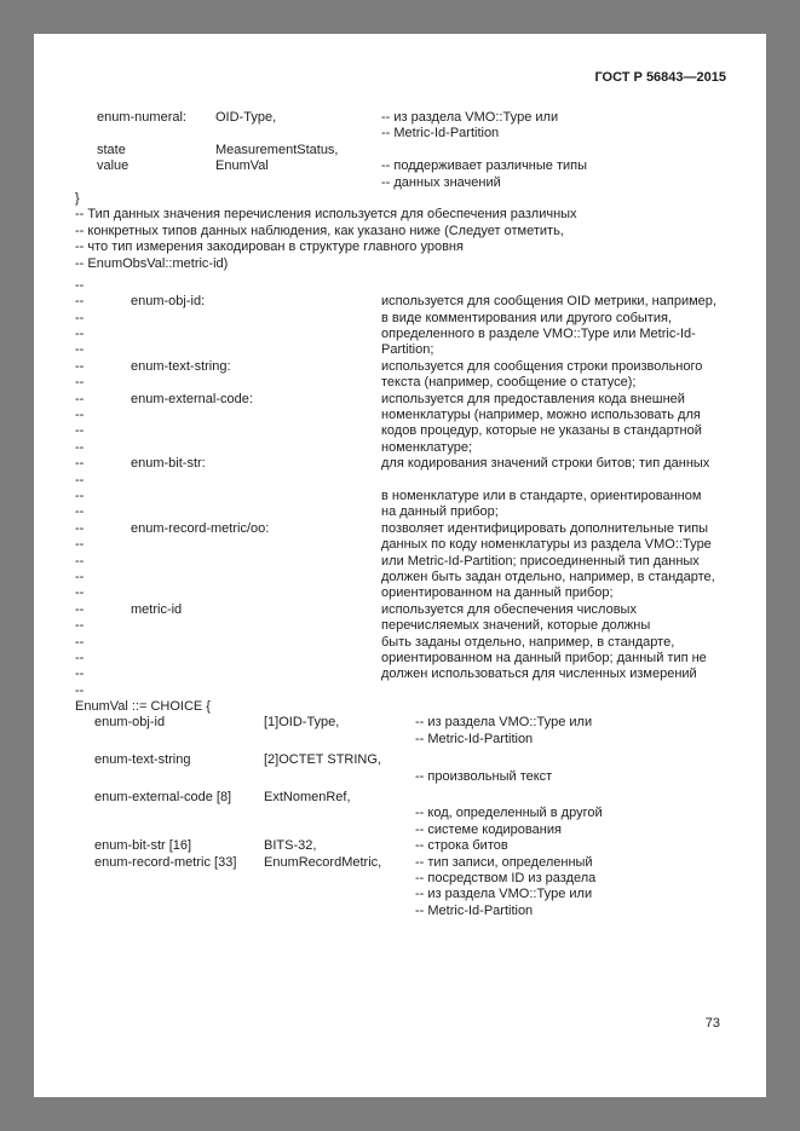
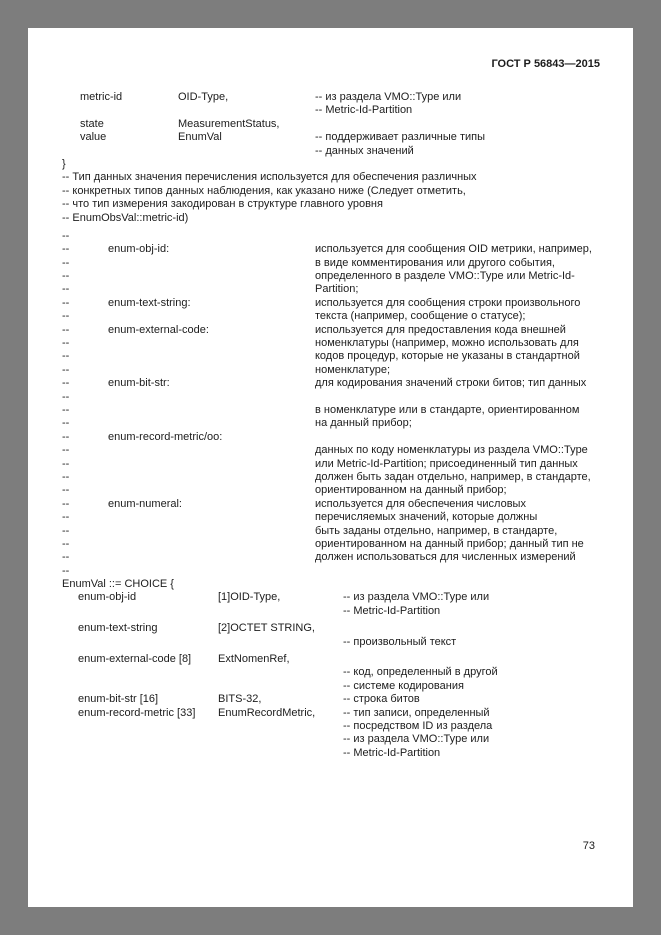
  ГОСТ Р 56843—2015
- enum-numeral:
+ metric-id
  OID-Type,
  -- из раздела VMO::Type или
  -- Metric-Id-Partition
  state
  MeasurementStatus,
  value
  EnumVal
  -- поддерживает различные типы
  -- данных значений
  }
  -- Тип данных значения перечисления используется для обеспечения различных
  -- конкретных типов данных наблюдения, как указано ниже (Следует отметить,
  -- что тип измерения закодирован в структуре главного уровня
  -- EnumObsVal::metric-id)
  --
  --
  enum-obj-id:
  используется для сообщения OID метрики, например,
  --
  в виде комментирования или другого события,
  --
  определенного в разделе VMO::Type или Metric-Id-
  --
  Partition;
  --
  enum-text-string:
  используется для сообщения строки произвольного
  --
  текста (например, сообщение о статусе);
  --
  enum-external-code:
  используется для предоставления кода внешней
  --
  номенклатуры (например, можно использовать для
  --
  кодов процедур, которые не указаны в стандартной
  --
  номенклатуре;
  --
  enum-bit-str:
  для кодирования значений строки битов; тип данных
  --
  --
  в номенклатуре или в стандарте, ориентированном
  --
  на данный прибор;
  --
  enum-record-metric/oo:
- позволяет идентифицировать дополнительные типы
  --
  данных по коду номенклатуры из раздела VMO::Type
  --
  или Metric-Id-Partition; присоединенный тип данных
  --
  должен быть задан отдельно, например, в стандарте,
  --
  ориентированном на данный прибор;
  --
- metric-id
+ enum-numeral:
  используется для обеспечения числовых
  --
  перечисляемых значений, которые должны
  --
  быть заданы отдельно, например, в стандарте,
  --
  ориентированном на данный прибор; данный тип не
  --
  должен использоваться для численных измерений
  --
  EnumVal ::= CHOICE {
  enum-obj-id
  [1]OID-Type,
  -- из раздела VMO::Type или
  -- Metric-Id-Partition
  enum-text-string
  [2]OCTET STRING,
  -- произвольный текст
  enum-external-code [8]
  ExtNomenRef,
  -- код, определенный в другой
  -- системе кодирования
  enum-bit-str [16]
  BITS-32,
  -- строка битов
  enum-record-metric [33]
  EnumRecordMetric,
  -- тип записи, определенный
  -- посредством ID из раздела
  -- из раздела VMO::Type или
  -- Metric-Id-Partition
  73
